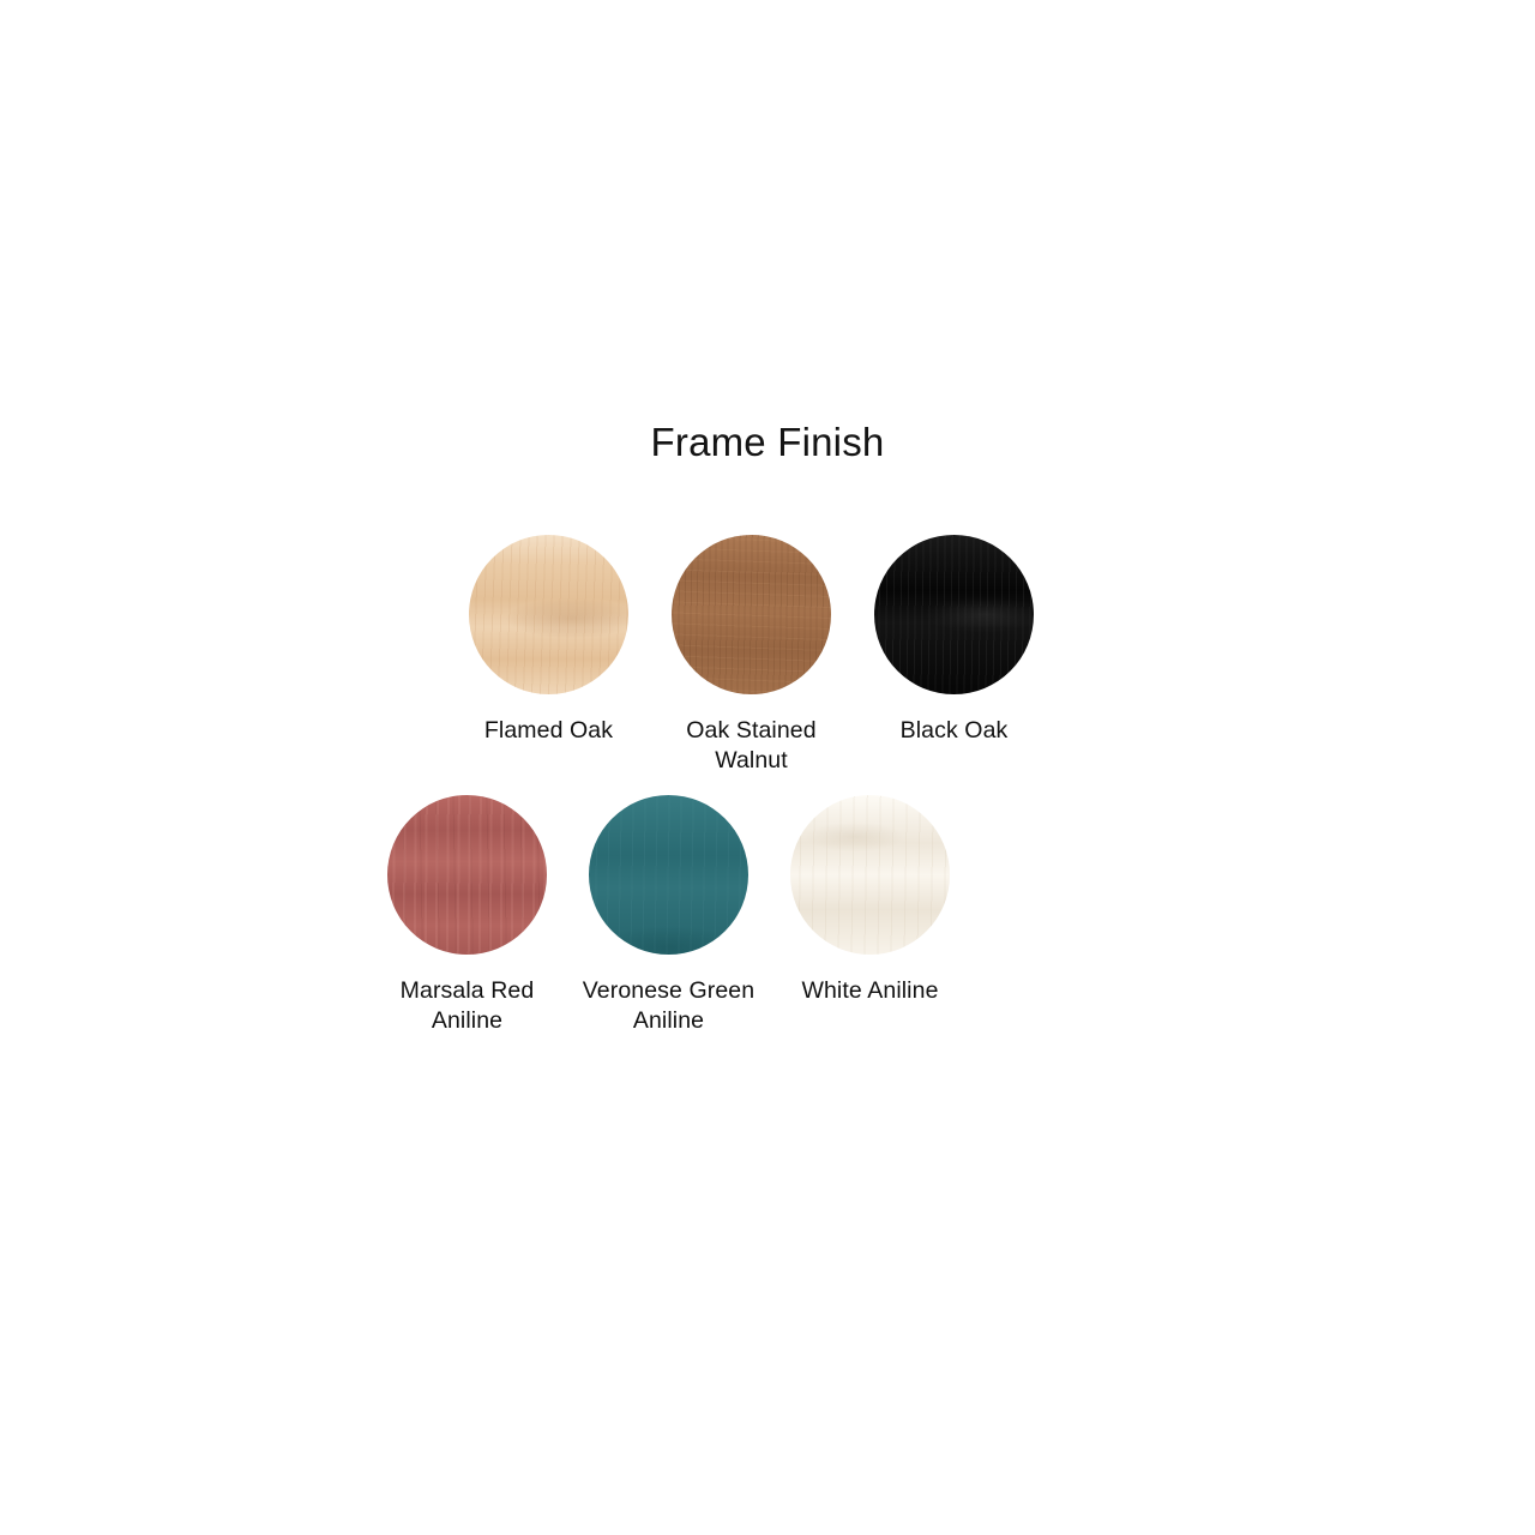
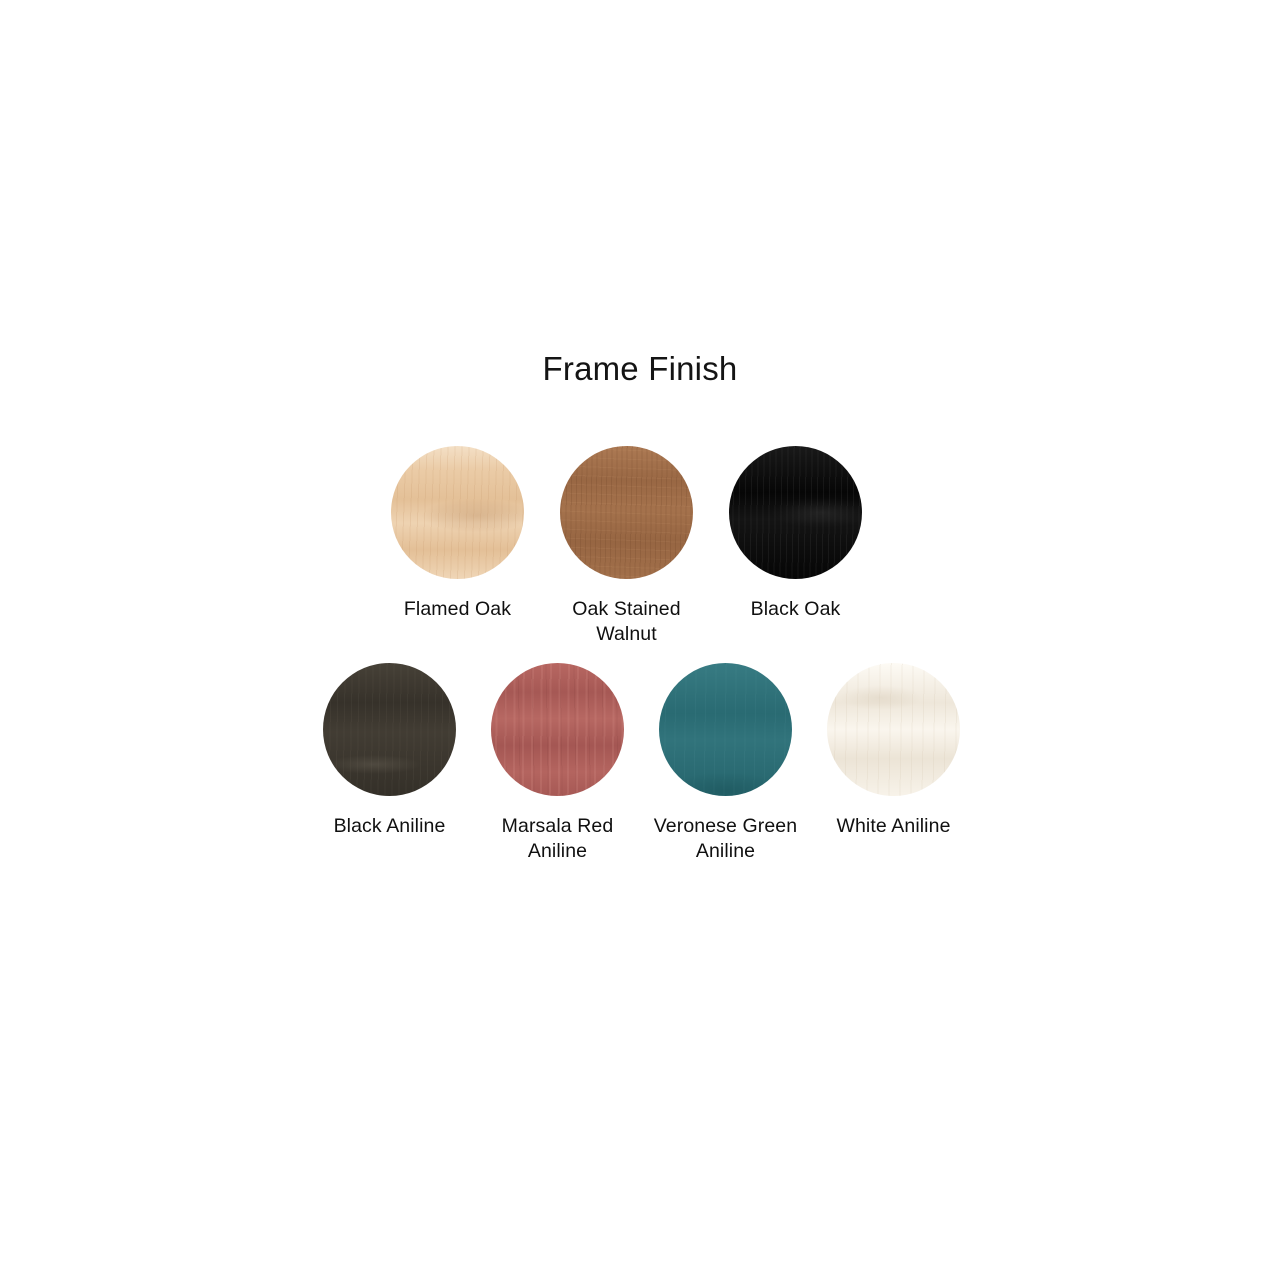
  Frame Finish
  Flamed Oak
  Oak Stained Walnut
  Black Oak
+ Black Aniline
  Marsala Red Aniline
  Veronese Green Aniline
  White Aniline
